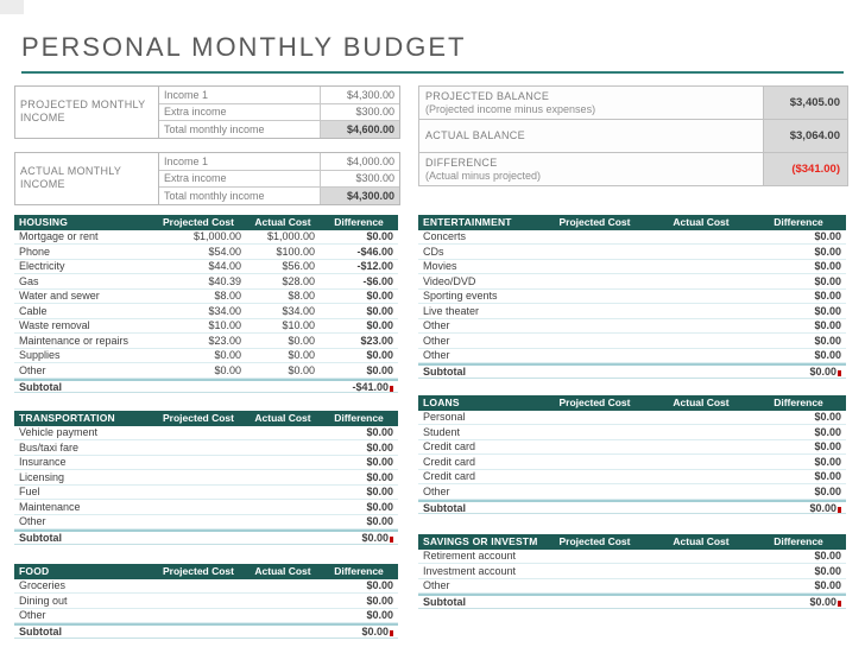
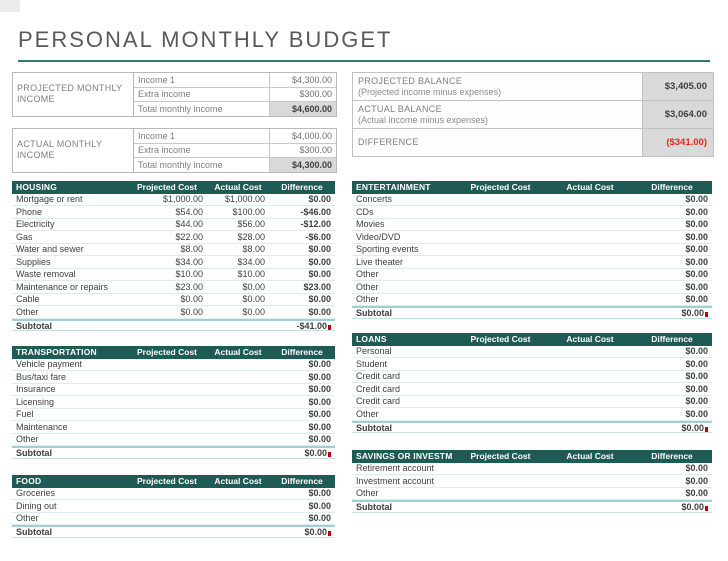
  PERSONAL MONTHLY BUDGET
  PROJECTED MONTHLY INCOME
  Income 1
  $4,300.00
  Extra income
  $300.00
  Total monthly income
  $4,600.00
  ACTUAL MONTHLY INCOME
  Income 1
  $4,000.00
  Extra income
  $300.00
  Total monthly income
  $4,300.00
  PROJECTED BALANCE
  (Projected income minus expenses)
  $3,405.00
  ACTUAL BALANCE
+ (Actual income minus expenses)
  $3,064.00
  DIFFERENCE
- (Actual minus projected)
  ($341.00)
  HOUSING
  Projected Cost
  Actual Cost
  Difference
  Mortgage or rent
  $1,000.00
  $1,000.00
  $0.00
  Phone
  $54.00
  $100.00
  -$46.00
  Electricity
  $44.00
  $56.00
  -$12.00
  Gas
- $40.39
+ $22.00
  $28.00
  -$6.00
  Water and sewer
  $8.00
  $8.00
  $0.00
- Cable
+ Supplies
  $34.00
  $34.00
  $0.00
  Waste removal
  $10.00
  $10.00
  $0.00
  Maintenance or repairs
  $23.00
  $0.00
  $23.00
- Supplies
+ Cable
  $0.00
  $0.00
  $0.00
  Other
  $0.00
  $0.00
  $0.00
  Subtotal
  -$41.00
  TRANSPORTATION
  Projected Cost
  Actual Cost
  Difference
  Vehicle payment
  $0.00
  Bus/taxi fare
  $0.00
  Insurance
  $0.00
  Licensing
  $0.00
  Fuel
  $0.00
  Maintenance
  $0.00
  Other
  $0.00
  Subtotal
  $0.00
  FOOD
  Projected Cost
  Actual Cost
  Difference
  Groceries
  $0.00
  Dining out
  $0.00
  Other
  $0.00
  Subtotal
  $0.00
  ENTERTAINMENT
  Projected Cost
  Actual Cost
  Difference
  Concerts
  $0.00
  CDs
  $0.00
  Movies
  $0.00
  Video/DVD
  $0.00
  Sporting events
  $0.00
  Live theater
  $0.00
  Other
  $0.00
  Other
  $0.00
  Other
  $0.00
  Subtotal
  $0.00
  LOANS
  Projected Cost
  Actual Cost
  Difference
  Personal
  $0.00
  Student
  $0.00
  Credit card
  $0.00
  Credit card
  $0.00
  Credit card
  $0.00
  Other
  $0.00
  Subtotal
  $0.00
  SAVINGS OR INVESTM
  Projected Cost
  Actual Cost
  Difference
  Retirement account
  $0.00
  Investment account
  $0.00
  Other
  $0.00
  Subtotal
  $0.00
